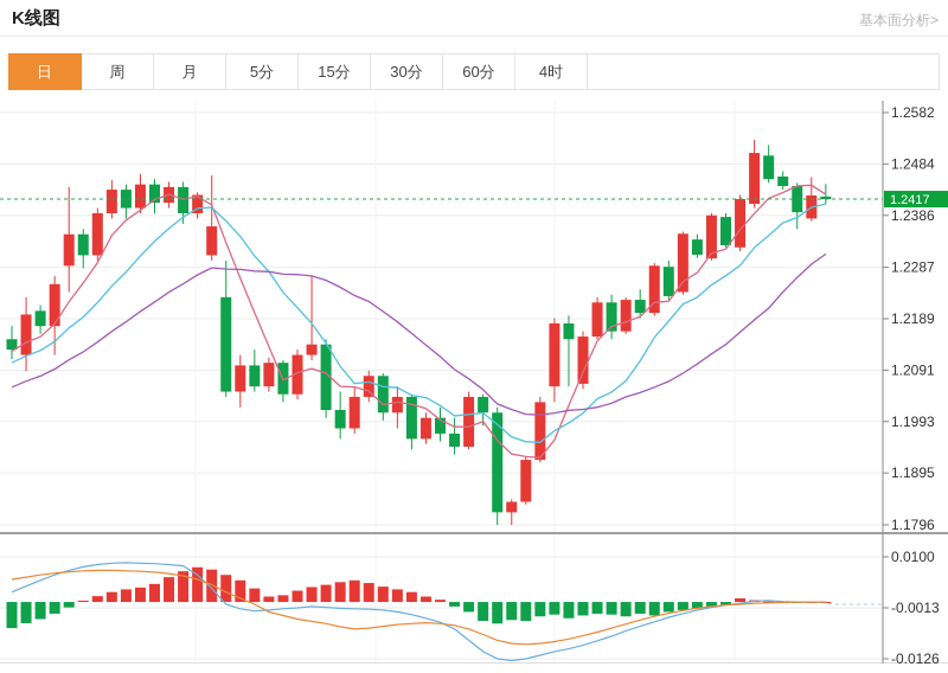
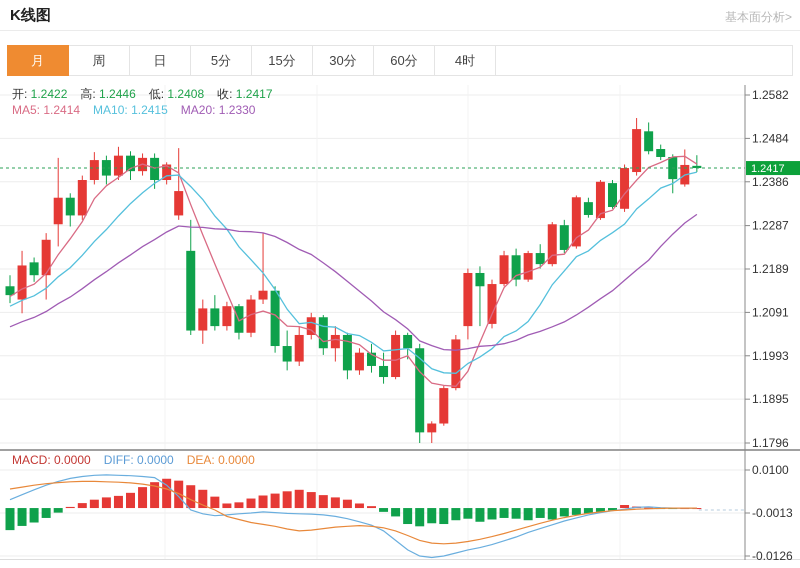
  K线图
  基本面分析>
- 日
+ 月
  周
- 月
+ 日
  5分
  15分
  30分
  60分
  4时
  1.2417
  1.2582
  1.2484
  1.2386
  1.2287
  1.2189
  1.2091
  1.1993
  1.1895
  1.1796
  0.0100
  -0.0013
  -0.0126
+ 开: 1.2422 高: 1.2446 低: 1.2408 收: 1.2417
+ MA5: 1.2414 MA10: 1.2415 MA20: 1.2330
+ MACD: 0.0000 DIFF: 0.0000 DEA: 0.0000
